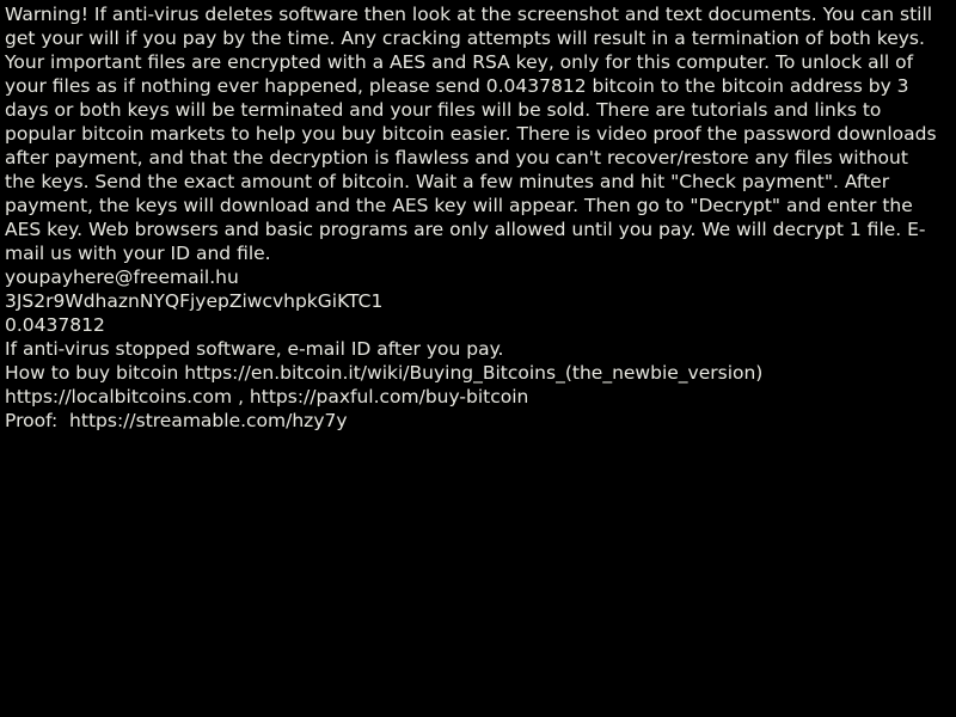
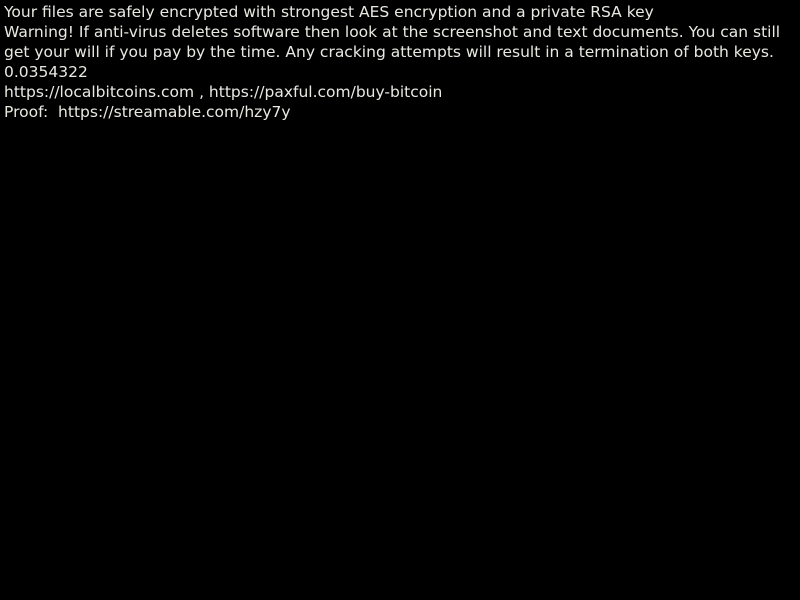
+ Your files are safely encrypted with strongest AES encryption and a private RSA key
  Warning! If anti-virus deletes software then look at the screenshot and text documents. You can still get your will if you pay by the time. Any cracking attempts will result in a termination of both keys.
- Your important files are encrypted with a AES and RSA key, only for this computer. To unlock all of your files as if nothing ever happened, please send 0.0437812 bitcoin to the bitcoin address by 3 days or both keys will be terminated and your files will be sold. There are tutorials and links to popular bitcoin markets to help you buy bitcoin easier. There is video proof the password downloads after payment, and that the decryption is flawless and you can't recover/restore any files without the keys. Send the exact amount of bitcoin. Wait a few minutes and hit "Check payment". After payment, the keys will download and the AES key will appear. Then go to "Decrypt" and enter the AES key. Web browsers and basic programs are only allowed until you pay. We will decrypt 1 file. E-mail us with your ID and file.
- youpayhere@freemail.hu
- 3JS2r9WdhaznNYQFjyepZiwcvhpkGiKTC1
- 0.0437812
+ 0.0354322
- If anti-virus stopped software, e-mail ID after you pay.
- How to buy bitcoin https://en.bitcoin.it/wiki/Buying_Bitcoins_(the_newbie_version)
  https://localbitcoins.com , https://paxful.com/buy-bitcoin
  Proof: https://streamable.com/hzy7y
